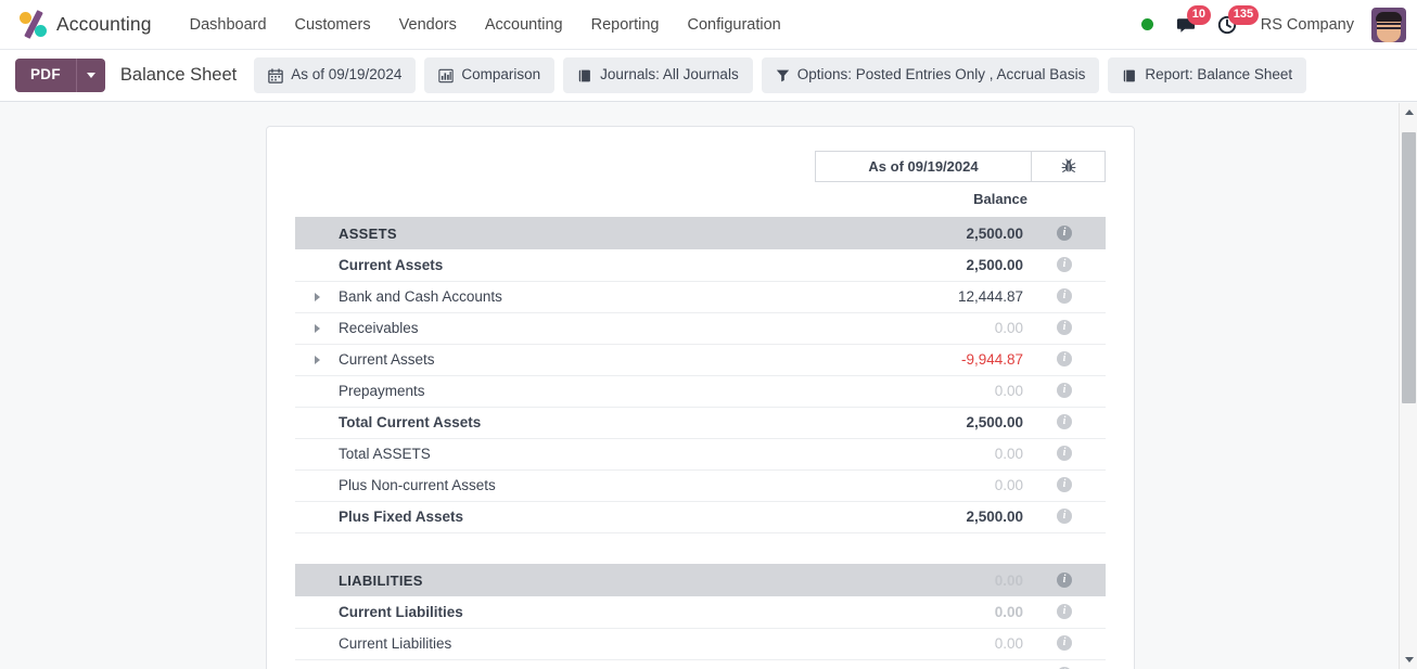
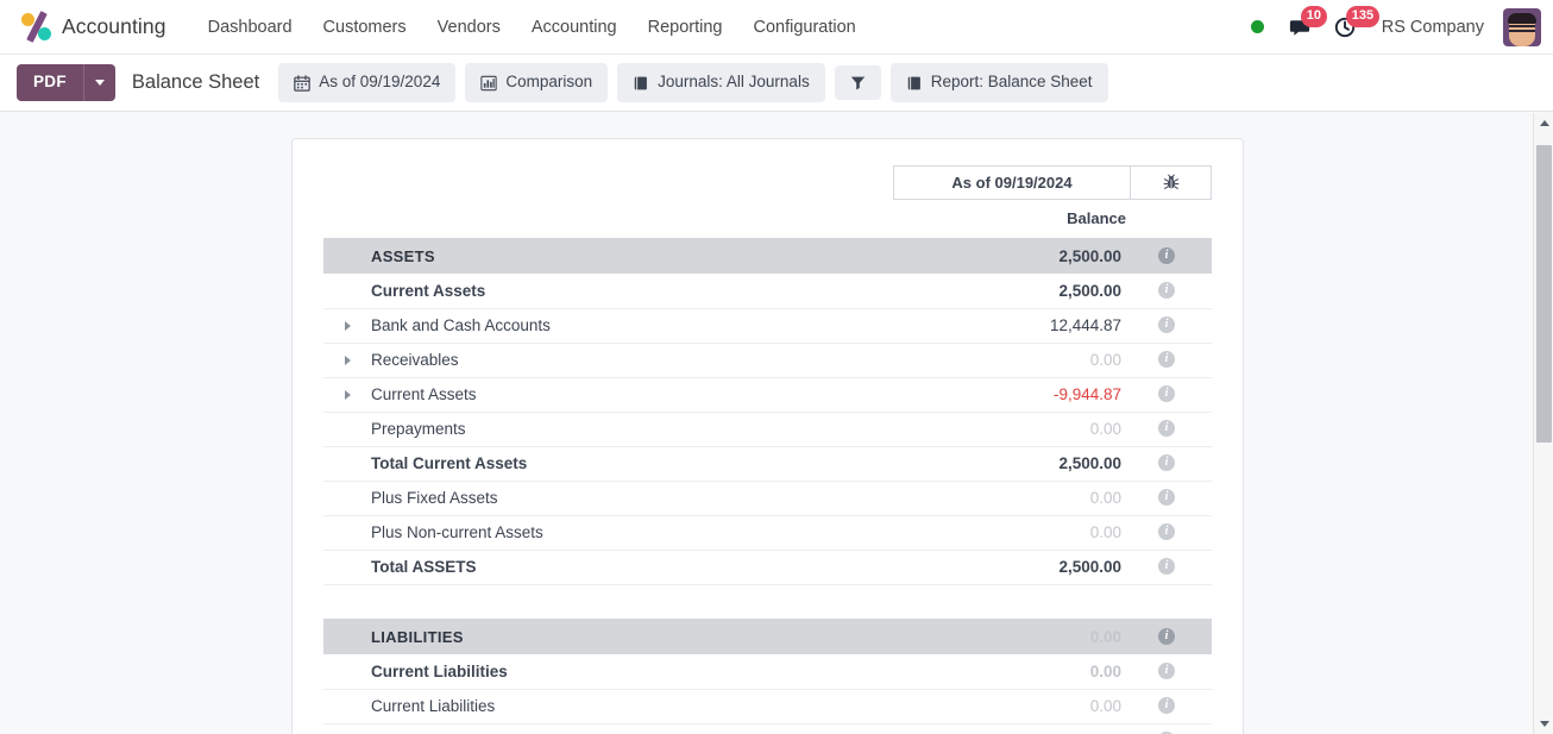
  Accounting
  Dashboard
  Customers
  Vendors
  Accounting
  Reporting
  Configuration
  10
  135
  RS Company
  PDF
  Balance Sheet
  As of 09/19/2024
  Comparison
  Journals: All Journals
- Options: Posted Entries Only , Accrual Basis
  Report: Balance Sheet
  As of 09/19/2024
  Balance
  	ASSETS	2,500.00	i
  	Current Assets	2,500.00	i
  	Bank and Cash Accounts	12,444.87	i
  	Receivables	0.00	i
  	Current Assets	-9,944.87	i
  	Prepayments	0.00	i
  	Total Current Assets	2,500.00	i
- 	Total ASSETS	0.00	i
+ 	Plus Fixed Assets	0.00	i
  	Plus Non-current Assets	0.00	i
- 	Plus Fixed Assets	2,500.00	i
+ 	Total ASSETS	2,500.00	i
  	LIABILITIES		i
  	Current Liabilities	0.00	i
  	Current Liabilities	0.00	i
